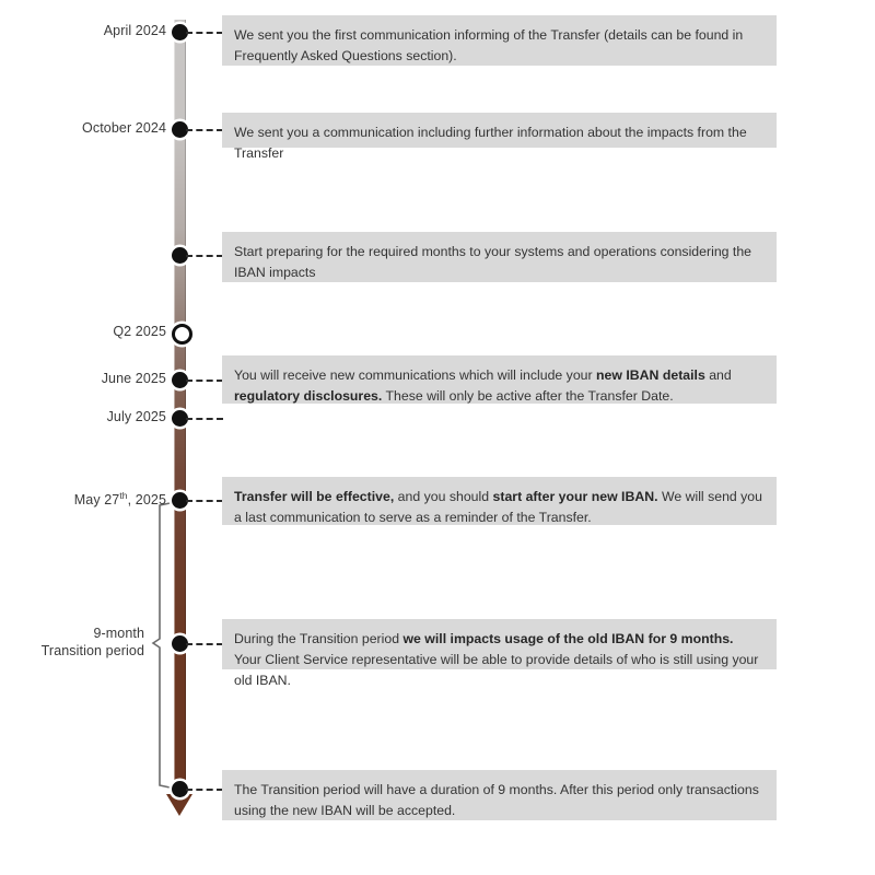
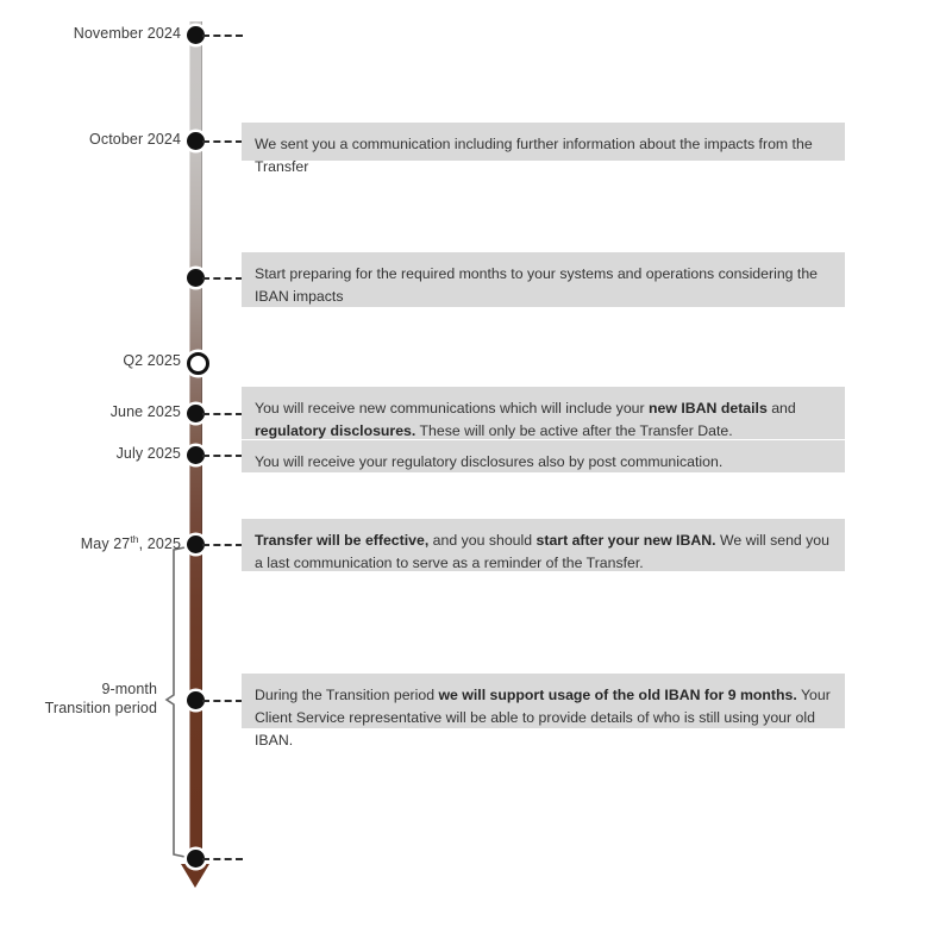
  9-month
  Transition period
- April 2024
+ November 2024
- We sent you the first communication informing of the Transfer (details can be found in Frequently Asked Questions section).
  October 2024
  We sent you a communication including further information about the impacts from the Transfer
  Start preparing for the required months to your systems and operations considering the IBAN impacts
  Q2 2025
  June 2025
  You will receive new communications which will include your new IBAN details and regulatory disclosures. These will only be active after the Transfer Date.
  July 2025
+ You will receive your regulatory disclosures also by post communication.
  May 27th, 2025
  Transfer will be effective, and you should start after your new IBAN. We will send you a last communication to serve as a reminder of the Transfer.
- During the Transition period we will impacts usage of the old IBAN for 9 months. Your Client Service representative will be able to provide details of who is still using your old IBAN.
+ During the Transition period we will support usage of the old IBAN for 9 months. Your Client Service representative will be able to provide details of who is still using your old IBAN.
- The Transition period will have a duration of 9 months. After this period only transactions using the new IBAN will be accepted.
